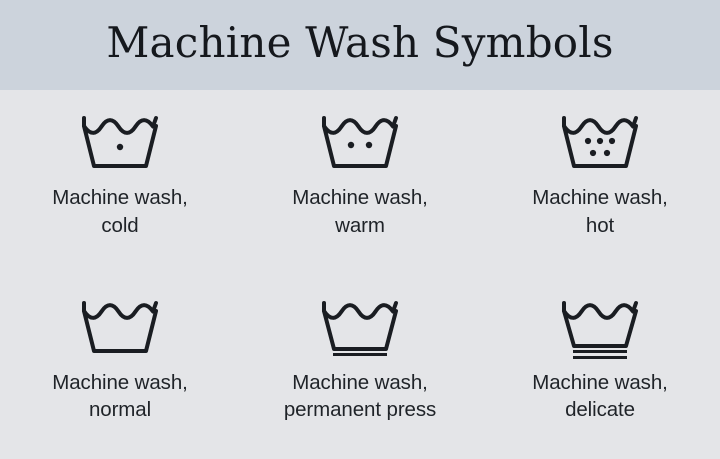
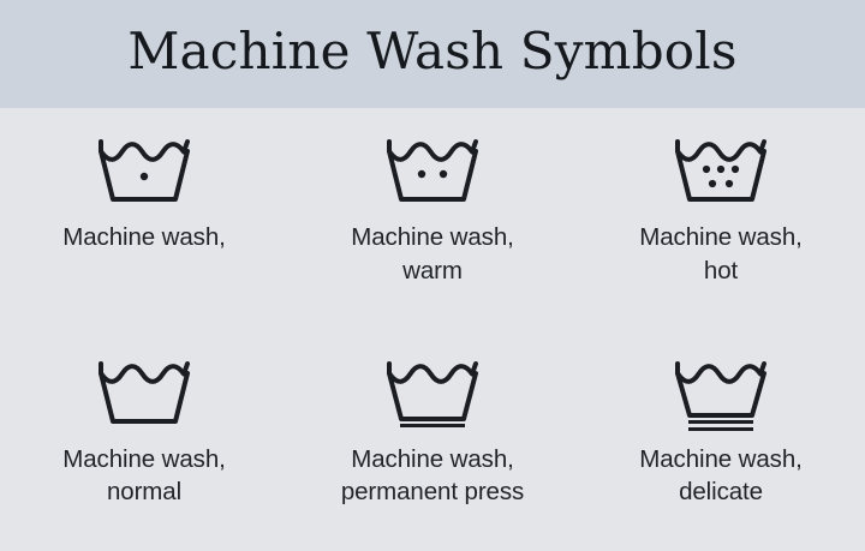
  Machine Wash Symbols
  Machine wash,
- cold
  Machine wash,
  warm
  Machine wash,
  hot
  Machine wash,
  normal
  Machine wash,
  permanent press
  Machine wash,
  delicate
